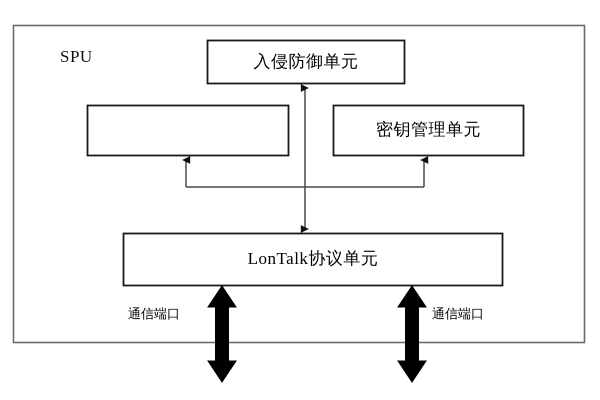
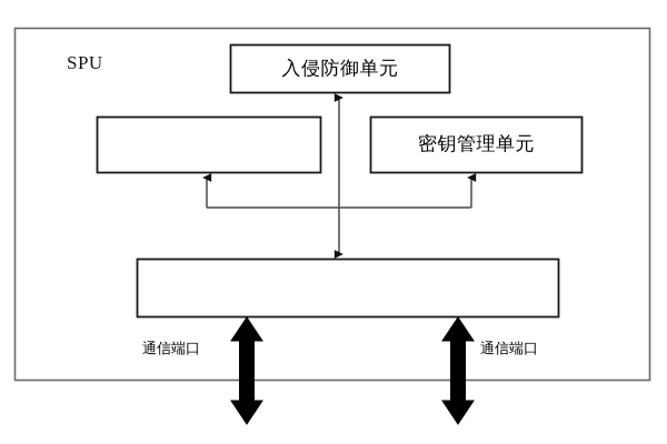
  SPU
  入侵防御单元
  密钥管理单元
- LonTalk协议单元
  通信端口
  通信端口
